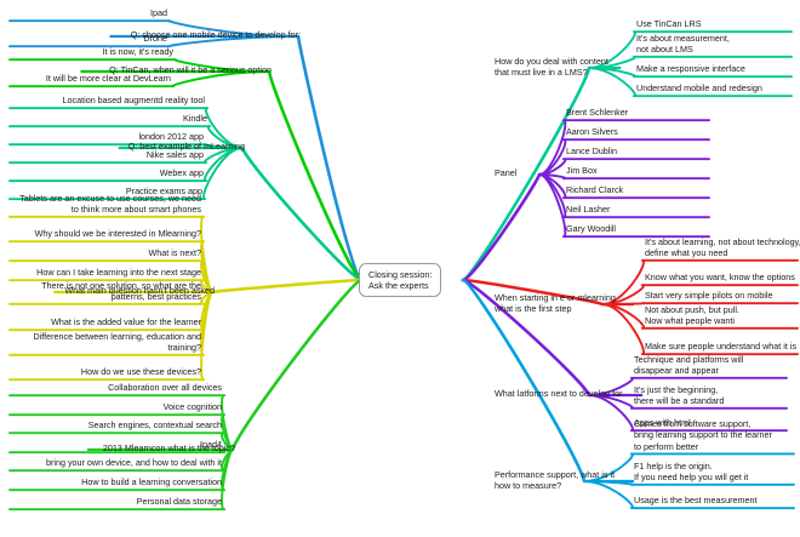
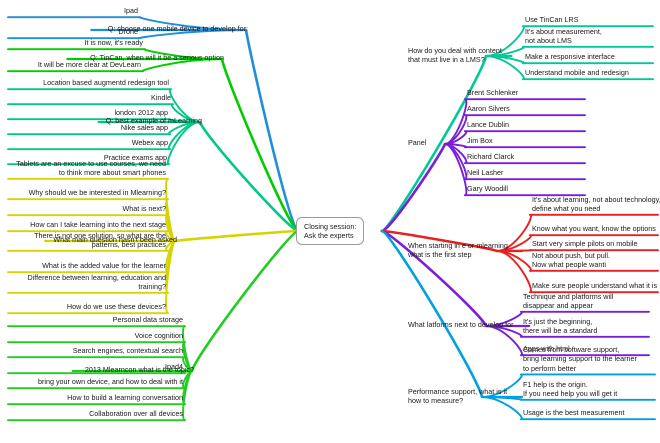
  Q: choose one mobile device to develop for:
  Ipad
  Drone
  Q: TinCan, when will it be a serious option
  It is now, it's ready
  It will be more clear at DevLearn
  Q: best example of mLearning
- Location based augmentd reality tool
+ Location based augmentd redesign tool
  Kindle
  london 2012 app
  Nike sales app
  Webex app
  Practice exams app
  What main question hasn't been asked
  Tablets are an excuse to use courses, we need
  to think more about smart phones
  Why should we be interested in Mlearning?
  What is next?
  How can I take learning into the next stage
  There is not one solution, so what are the
  patterns, best practices
  What is the added value for the learner
  Difference between learning, education and
  training?
  How do we use these devices?
  2013 Mlearncon what is the topic?
- Collaboration over all devices
+ Personal data storage
  Voice cognition
  Search engines, contextual search
  Ipad4
  bring your own device, and how to deal with it
  How to build a learning conversation
- Personal data storage
+ Collaboration over all devices
  How do you deal with content
  that must live in a LMS?
  Use TinCan LRS
  It's about measurement,
  not about LMS
  Make a responsive interface
  Understand mobile and redesign
  Panel
  Brent Schlenker
  Aaron Silvers
  Lance Dublin
  Jim Box
  Richard Clarck
  Neil Lasher
  Gary Woodill
  When starting in e or mlearning
  what is the first step
  It's about learning, not about technology
  define what you need
  Know what you want, know the options
  Start very simple pilots on mobile
  Not about push, but pull.
  Now what people wanti
  Make sure people understand what it is
  What latforms next to develop for
  Technique and platforms will
  disappear and appear
  It's just the beginning,
  there will be a standard
  Apps with html
  Performance support, what is it
  how to measure?
  Comes from software support,
  bring learning support to the learner
  to perform better
  F1 help is the origin.
  If you need help you will get it
  Usage is the best measurement
  Closing session:
  Ask the experts
